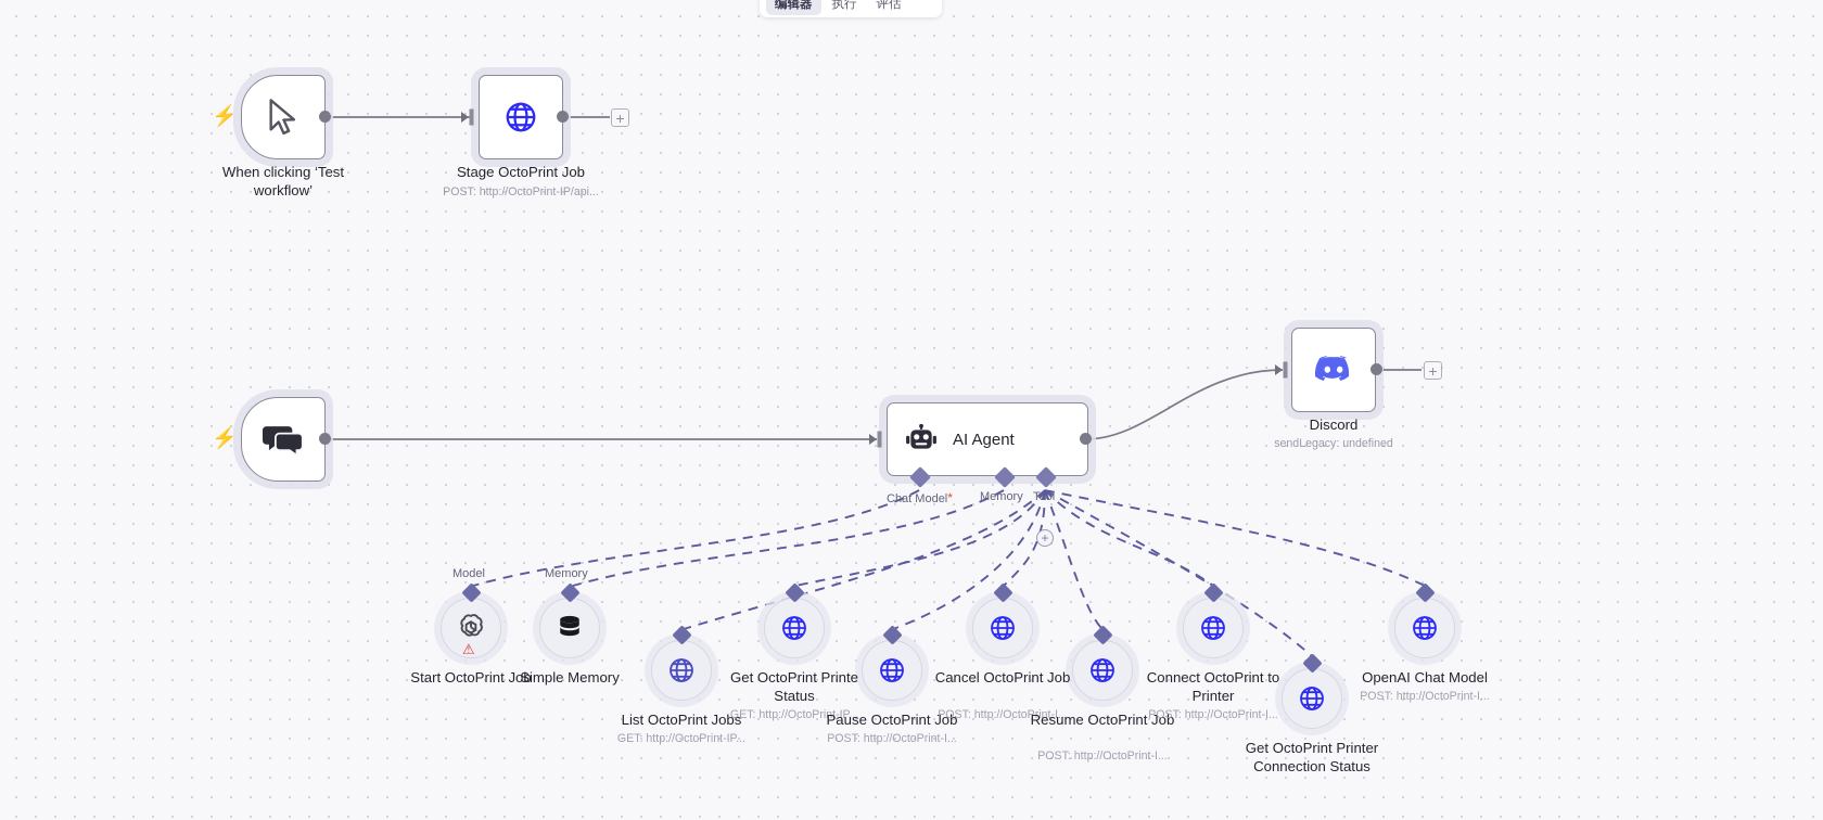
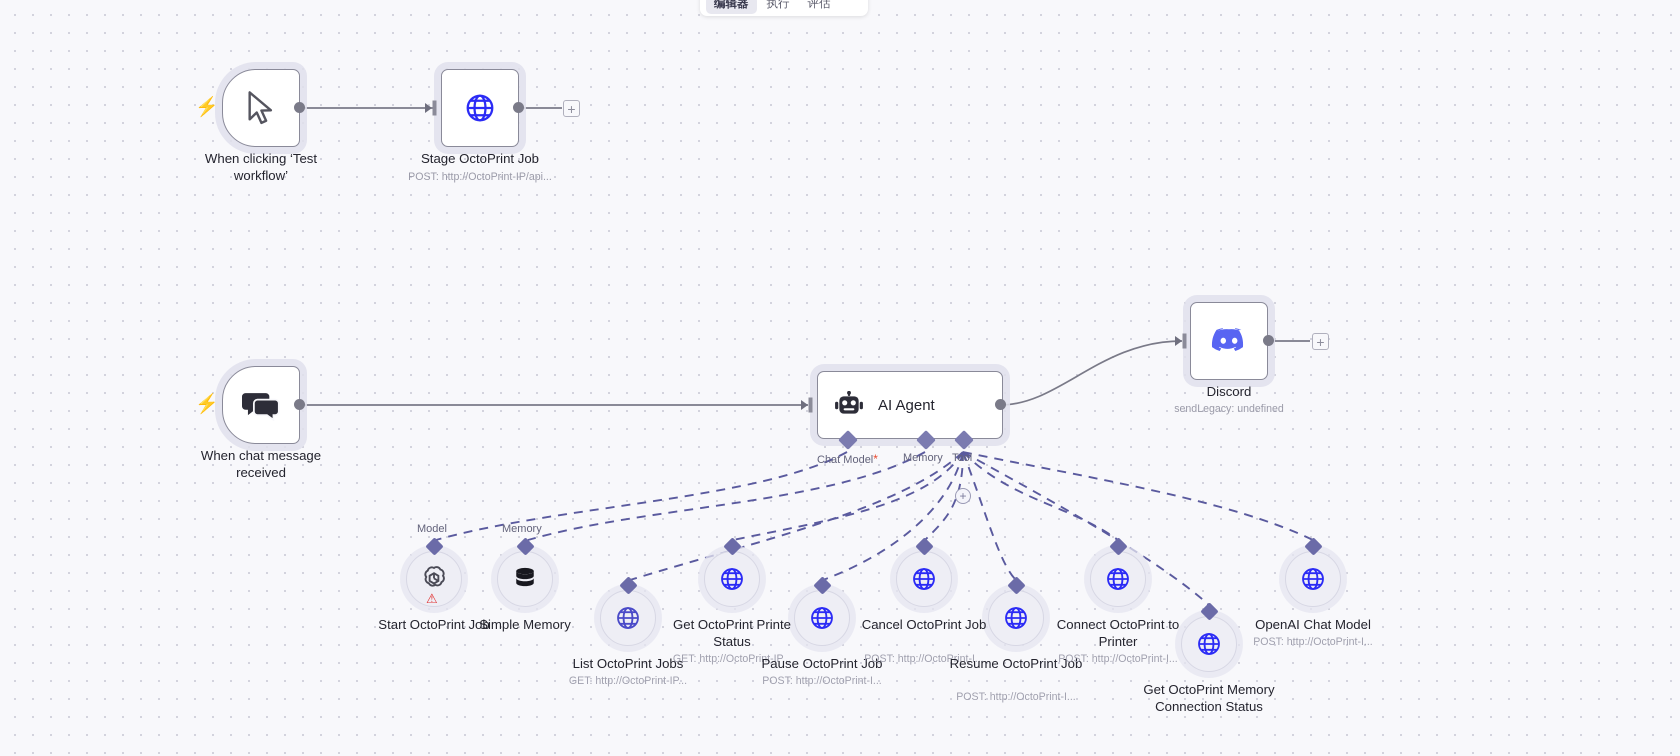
  编辑器
  执行
  评估
  ⚡
  When clicking ‘Test workflow’
  +
  Stage OctoPrint Job
  POST: http://OctoPrint-IP/api...
  ⚡
+ When chat message received
  AI Agent
  Chat Model*
  Memory
  Tool
  +
  +
  Discord
  sendLegacy: undefined
  Model
  ⚠
  Start OctoPrint Job
  Memory
  Simple Memory
  List OctoPrint Jobs
  GET: http://OctoPrint-IP...
  Get OctoPrint Printe Status
  GET: http://OctoPrint-IP...
  Pause OctoPrint Job
  POST: http://OctoPrint-I...
  Cancel OctoPrint Job
  POST: http://OctoPrint-I...
  Resume OctoPrint Job
  POST: http://OctoPrint-I...
  Connect OctoPrint to Printer
  POST: http://OctoPrint-I...
- Get OctoPrint Printer Connection Status
+ Get OctoPrint Memory Connection Status
  OpenAI Chat Model
  POST: http://OctoPrint-I...
